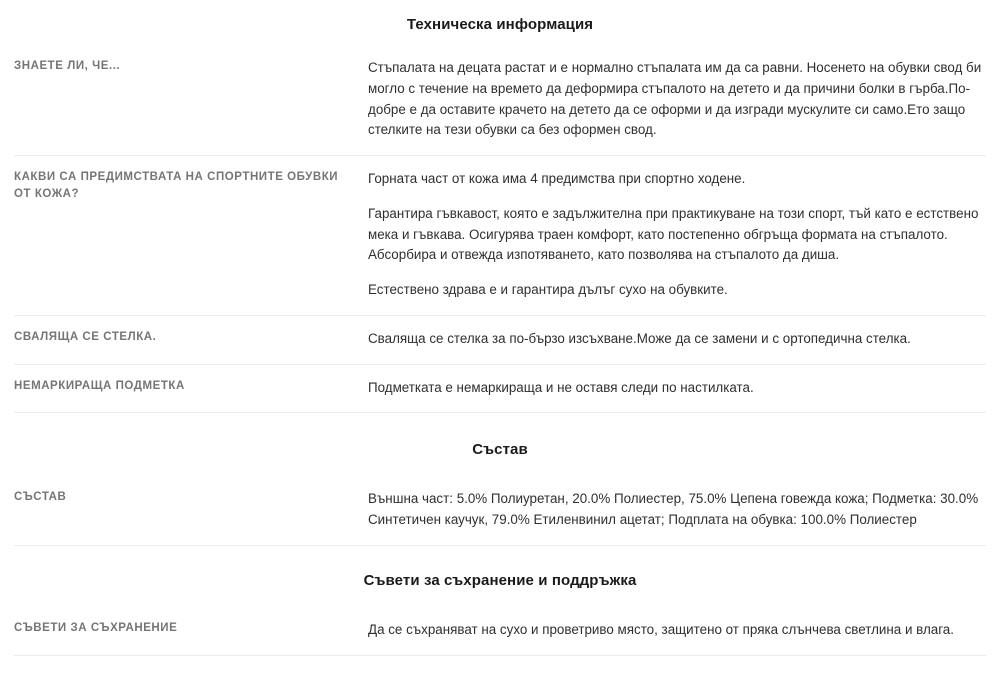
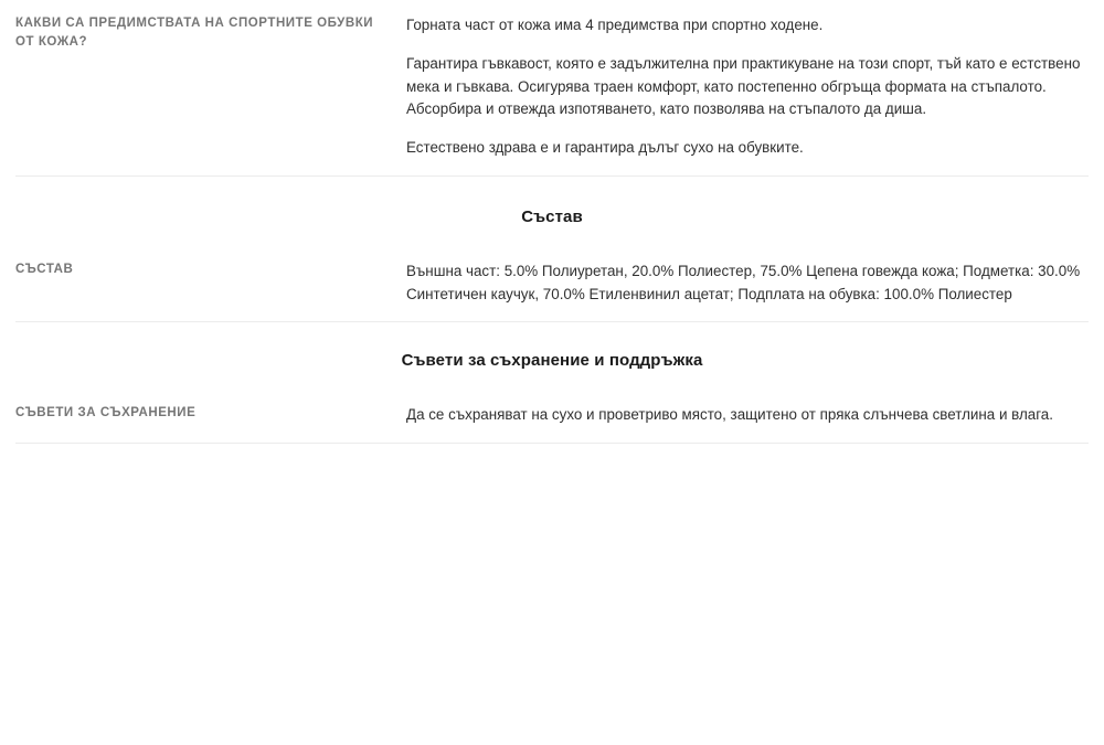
- Техническа информация
- ЗНАЕТЕ ЛИ, ЧЕ...	Стъпалата на децата растат и е нормално стъпалата им да са равни. Носенето на обувки свод би могло с течение на времето да деформира стъпалото на детето и да причини болки в гърба.По-добре е да оставите крачето на детето да се оформи и да изгради мускулите си само.Ето защо стелките на тези обувки са без оформен свод.
  КАКВИ СА ПРЕДИМСТВАТА НА СПОРТНИТЕ ОБУВКИ ОТ КОЖА?	Горната част от кожа има 4 предимства при спортно ходене. Гарантира гъвкавост, която е задължителна при практикуване на този спорт, тъй като е естствено мека и гъвкава. Осигурява траен комфорт, като постепенно обгръща формата на стъпалото. Абсорбира и отвежда изпотяването, като позволява на стъпалото да диша. Естествено здрава е и гарантира дълъг сухо на обувките.
- СВАЛЯЩА СЕ СТЕЛКА.	Сваляща се стелка за по-бързо изсъхване.Може да се замени и с ортопедична стелка.
- НЕМАРКИРАЩА ПОДМЕТКА	Подметката е немаркираща и не оставя следи по настилката.
  Състав
- СЪСТАВ	Външна част: 5.0% Полиуретан, 20.0% Полиестер, 75.0% Цепена говежда кожа; Подметка: 30.0% Синтетичен каучук, 79.0% Етиленвинил ацетат; Подплата на обувка: 100.0% Полиестер
+ СЪСТАВ	Външна част: 5.0% Полиуретан, 20.0% Полиестер, 75.0% Цепена говежда кожа; Подметка: 30.0% Синтетичен каучук, 70.0% Етиленвинил ацетат; Подплата на обувка: 100.0% Полиестер
  Съвети за съхранение и поддръжка
  СЪВЕТИ ЗА СЪХРАНЕНИЕ	Да се съхраняват на сухо и проветриво място, защитено от пряка слънчева светлина и влага.
